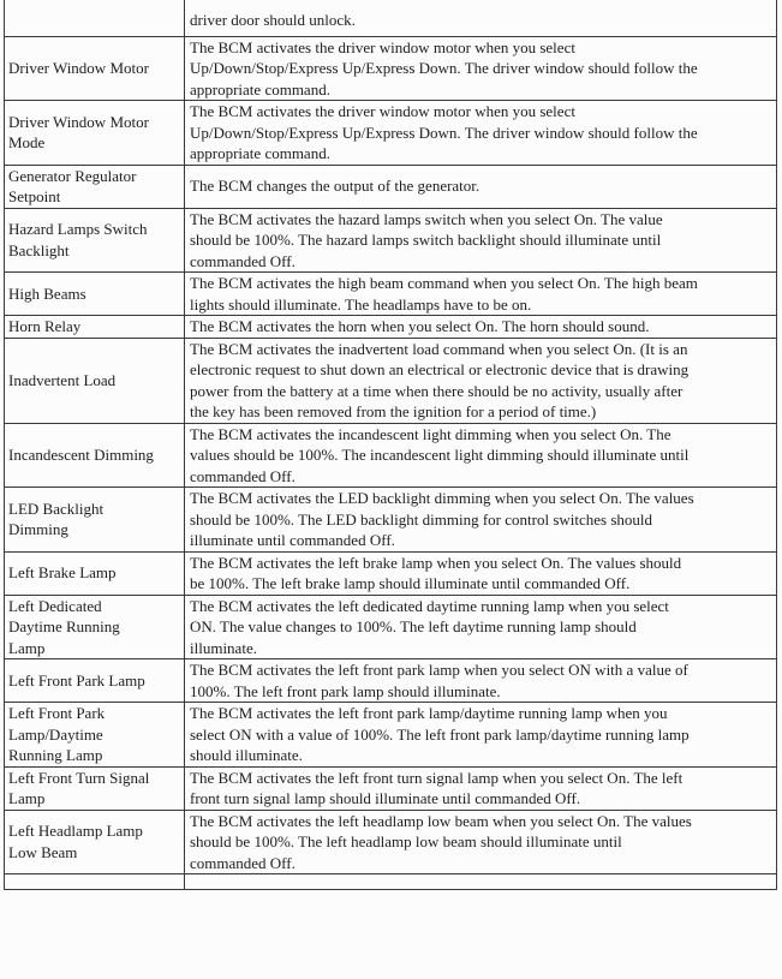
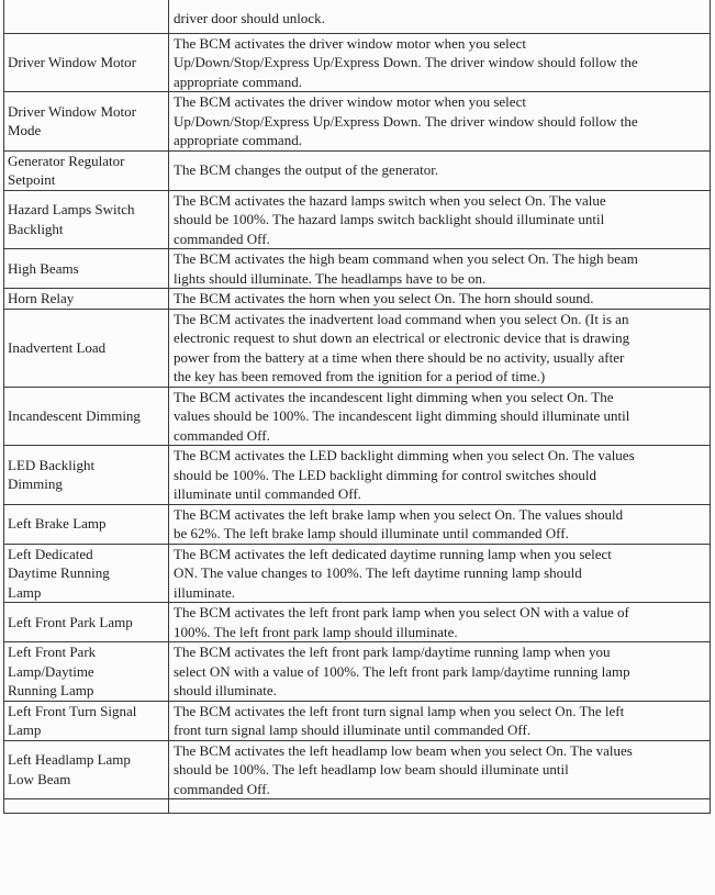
  	driver door should unlock.
  Driver Window Motor	The BCM activates the driver window motor when you select Up/Down/Stop/Express Up/Express Down. The driver window should follow the appropriate command.
  Driver Window Motor Mode	The BCM activates the driver window motor when you select Up/Down/Stop/Express Up/Express Down. The driver window should follow the appropriate command.
  Generator Regulator Setpoint	The BCM changes the output of the generator.
  Hazard Lamps Switch Backlight	The BCM activates the hazard lamps switch when you select On. The value should be 100%. The hazard lamps switch backlight should illuminate until commanded Off.
  High Beams	The BCM activates the high beam command when you select On. The high beam lights should illuminate. The headlamps have to be on.
  Horn Relay	The BCM activates the horn when you select On. The horn should sound.
  Inadvertent Load	The BCM activates the inadvertent load command when you select On. (It is an electronic request to shut down an electrical or electronic device that is drawing power from the battery at a time when there should be no activity, usually after the key has been removed from the ignition for a period of time.)
  Incandescent Dimming	The BCM activates the incandescent light dimming when you select On. The values should be 100%. The incandescent light dimming should illuminate until commanded Off.
  LED Backlight Dimming	The BCM activates the LED backlight dimming when you select On. The values should be 100%. The LED backlight dimming for control switches should illuminate until commanded Off.
- Left Brake Lamp	The BCM activates the left brake lamp when you select On. The values should be 100%. The left brake lamp should illuminate until commanded Off.
+ Left Brake Lamp	The BCM activates the left brake lamp when you select On. The values should be 62%. The left brake lamp should illuminate until commanded Off.
  Left Dedicated Daytime Running Lamp	The BCM activates the left dedicated daytime running lamp when you select ON. The value changes to 100%. The left daytime running lamp should illuminate.
  Left Front Park Lamp	The BCM activates the left front park lamp when you select ON with a value of 100%. The left front park lamp should illuminate.
  Left Front Park Lamp/Daytime Running Lamp	The BCM activates the left front park lamp/daytime running lamp when you select ON with a value of 100%. The left front park lamp/daytime running lamp should illuminate.
  Left Front Turn Signal Lamp	The BCM activates the left front turn signal lamp when you select On. The left front turn signal lamp should illuminate until commanded Off.
  Left Headlamp Lamp Low Beam	The BCM activates the left headlamp low beam when you select On. The values should be 100%. The left headlamp low beam should illuminate until commanded Off.
